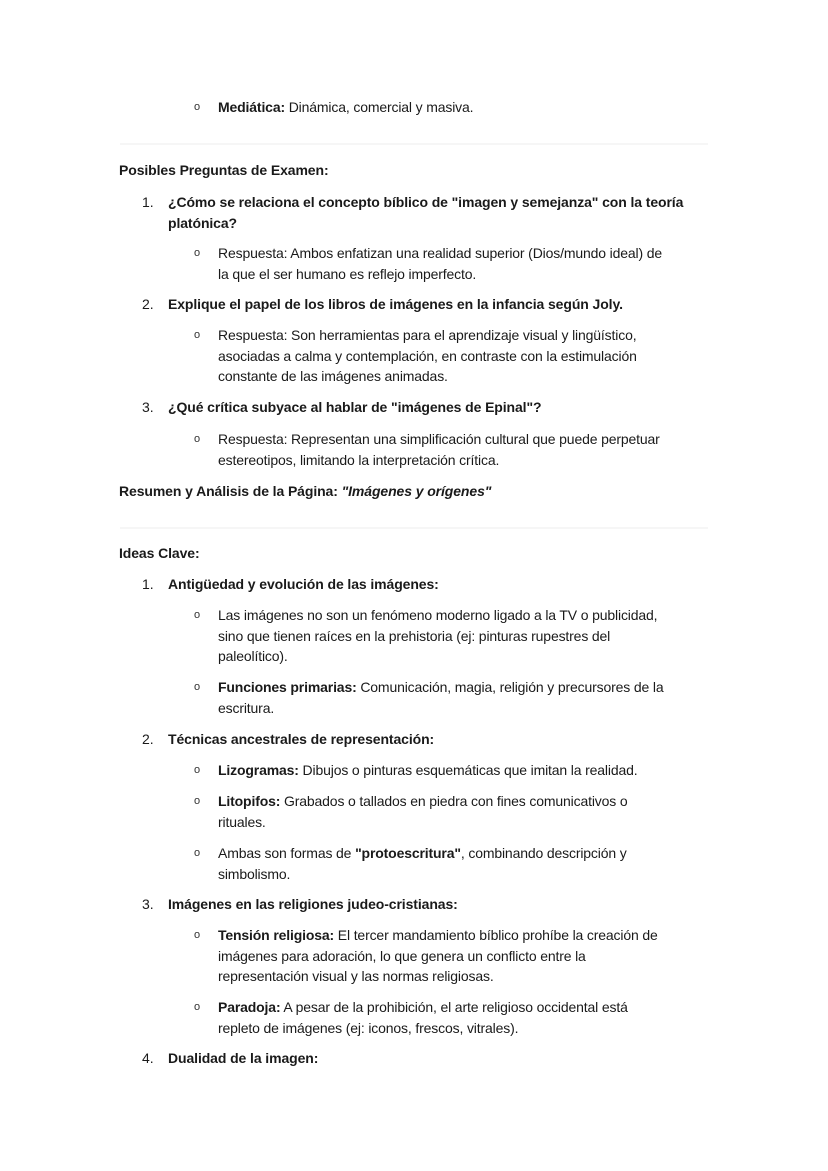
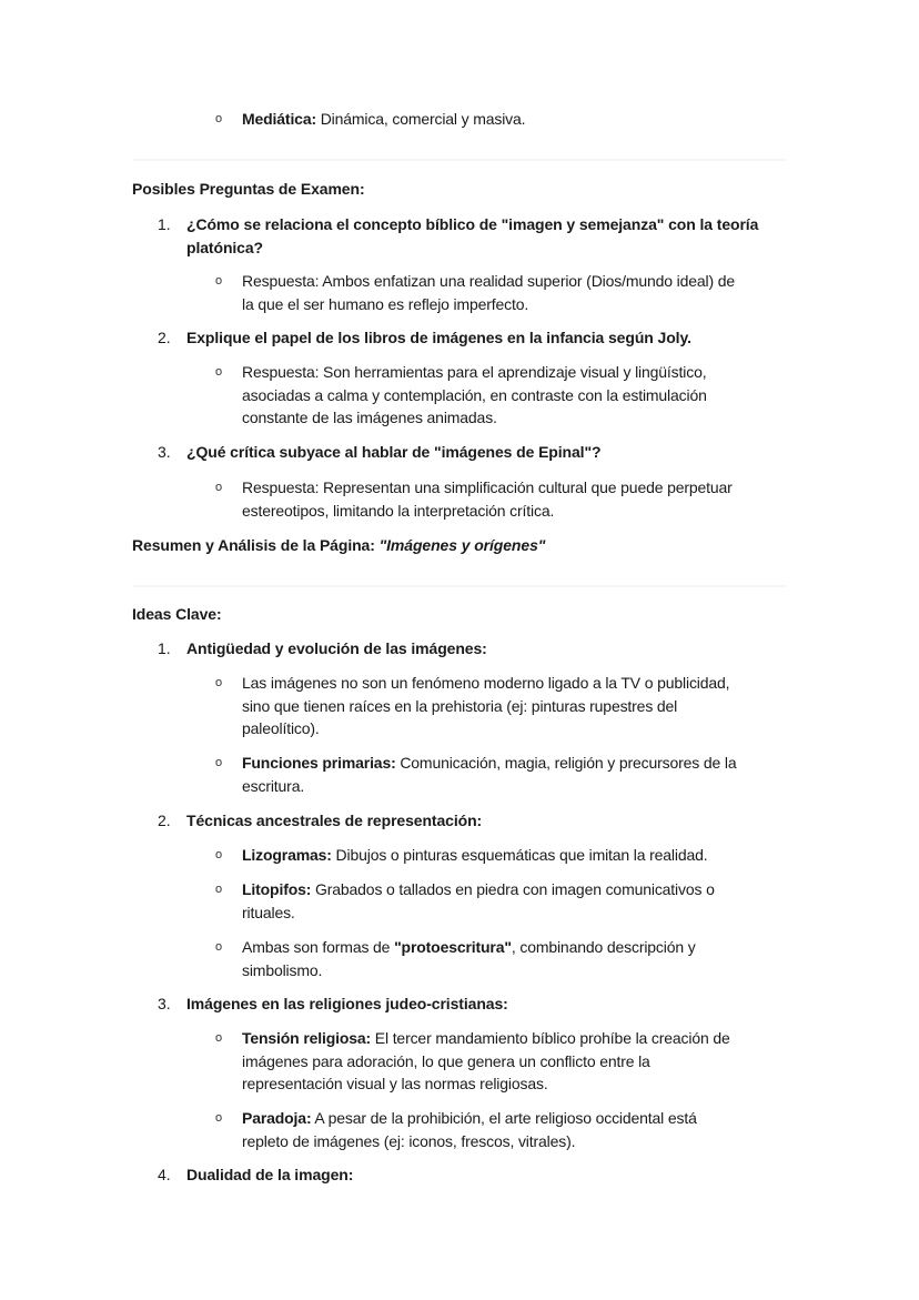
  o
  Mediática: Dinámica, comercial y masiva.
  Posibles Preguntas de Examen:
  1.
  ¿Cómo se relaciona el concepto bíblico de "imagen y semejanza" con la teoría
  platónica?
  o
  Respuesta: Ambos enfatizan una realidad superior (Dios/mundo ideal) de
  la que el ser humano es reflejo imperfecto.
  2.
  Explique el papel de los libros de imágenes en la infancia según Joly.
  o
  Respuesta: Son herramientas para el aprendizaje visual y lingüístico,
  asociadas a calma y contemplación, en contraste con la estimulación
  constante de las imágenes animadas.
  3.
  ¿Qué crítica subyace al hablar de "imágenes de Epinal"?
  o
  Respuesta: Representan una simplificación cultural que puede perpetuar
  estereotipos, limitando la interpretación crítica.
  Resumen y Análisis de la Página: "Imágenes y orígenes"
  Ideas Clave:
  1.
  Antigüedad y evolución de las imágenes:
  o
  Las imágenes no son un fenómeno moderno ligado a la TV o publicidad,
  sino que tienen raíces en la prehistoria (ej: pinturas rupestres del
  paleolítico).
  o
  Funciones primarias: Comunicación, magia, religión y precursores de la
  escritura.
  2.
  Técnicas ancestrales de representación:
  o
  Lizogramas: Dibujos o pinturas esquemáticas que imitan la realidad.
  o
- Litopifos: Grabados o tallados en piedra con fines comunicativos o
+ Litopifos: Grabados o tallados en piedra con imagen comunicativos o
  rituales.
  o
  Ambas son formas de "protoescritura", combinando descripción y
  simbolismo.
  3.
  Imágenes en las religiones judeo-cristianas:
  o
  Tensión religiosa: El tercer mandamiento bíblico prohíbe la creación de
  imágenes para adoración, lo que genera un conflicto entre la
  representación visual y las normas religiosas.
  o
  Paradoja: A pesar de la prohibición, el arte religioso occidental está
  repleto de imágenes (ej: iconos, frescos, vitrales).
  4.
  Dualidad de la imagen:
